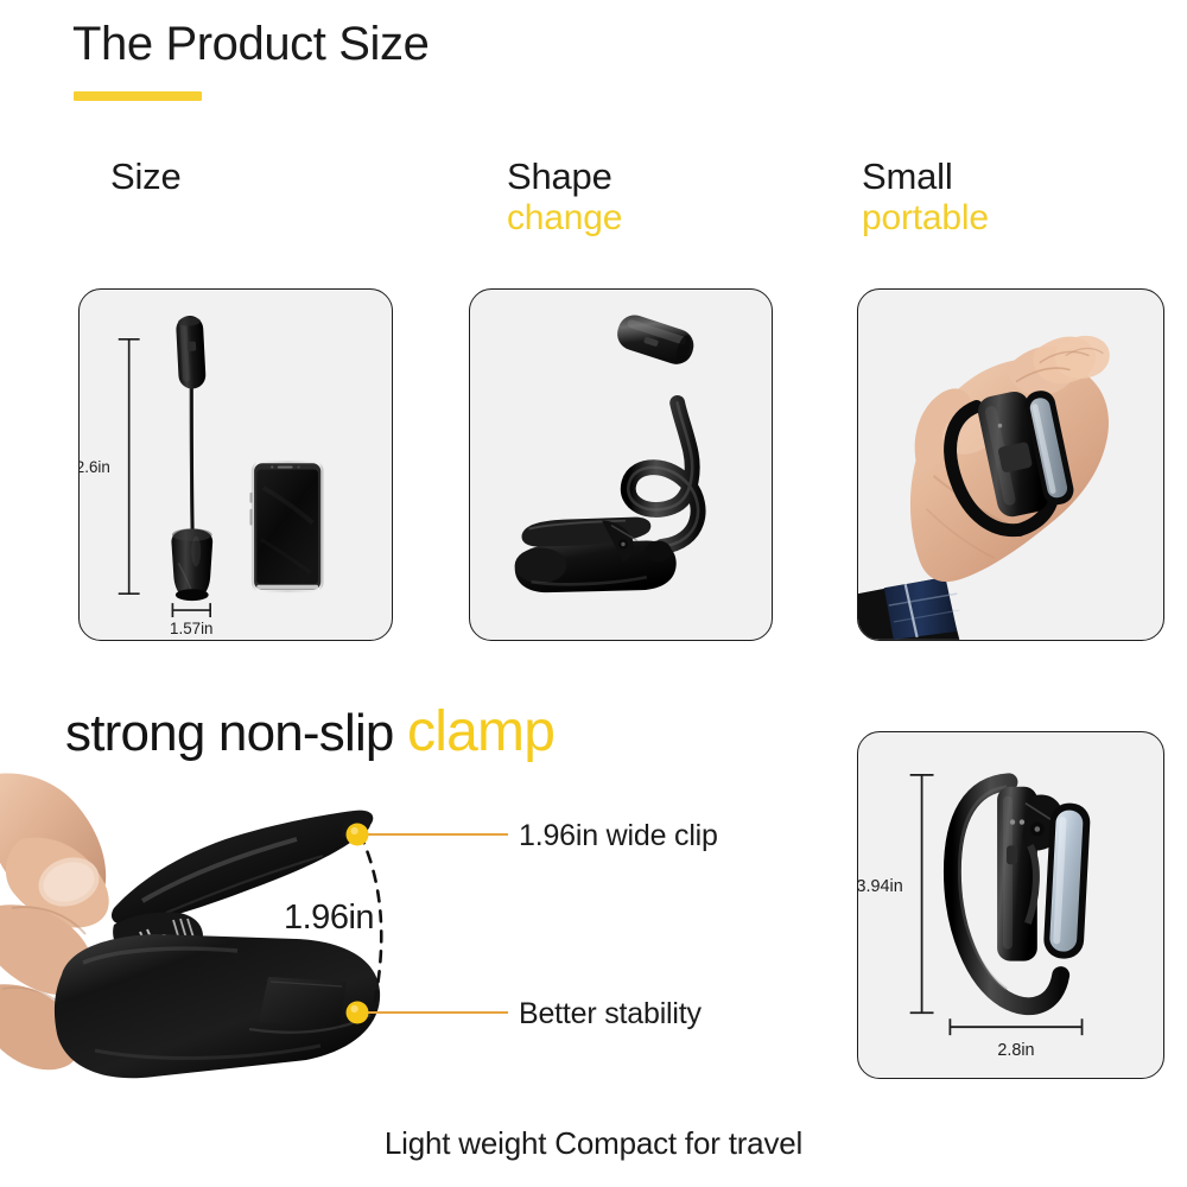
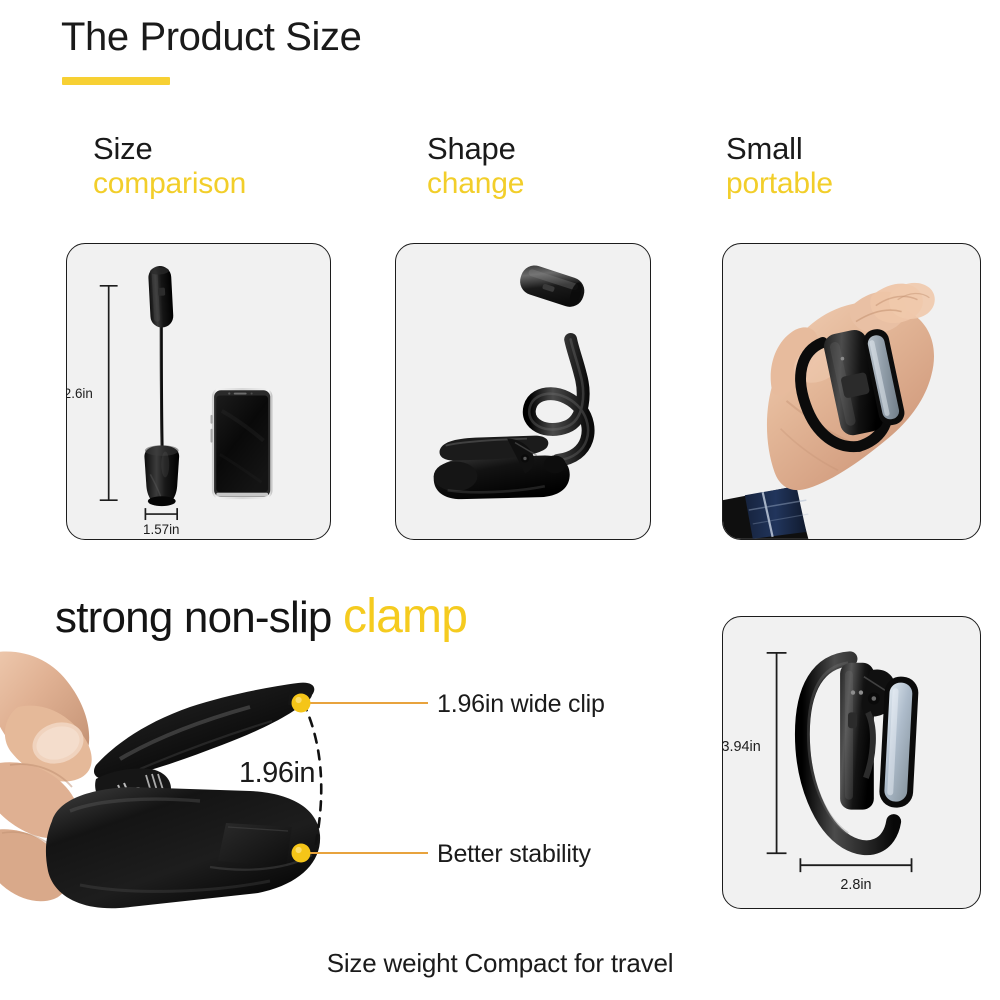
  The Product Size
  Size
+ comparison
  Shape
  change
  Small
  portable
  2.6in
  1.57in
  strong non-slip clamp
  1.96in
  1.96in wide clip
  Better stability
  3.94in
  2.8in
- Light weight Compact for travel
+ Size weight Compact for travel
